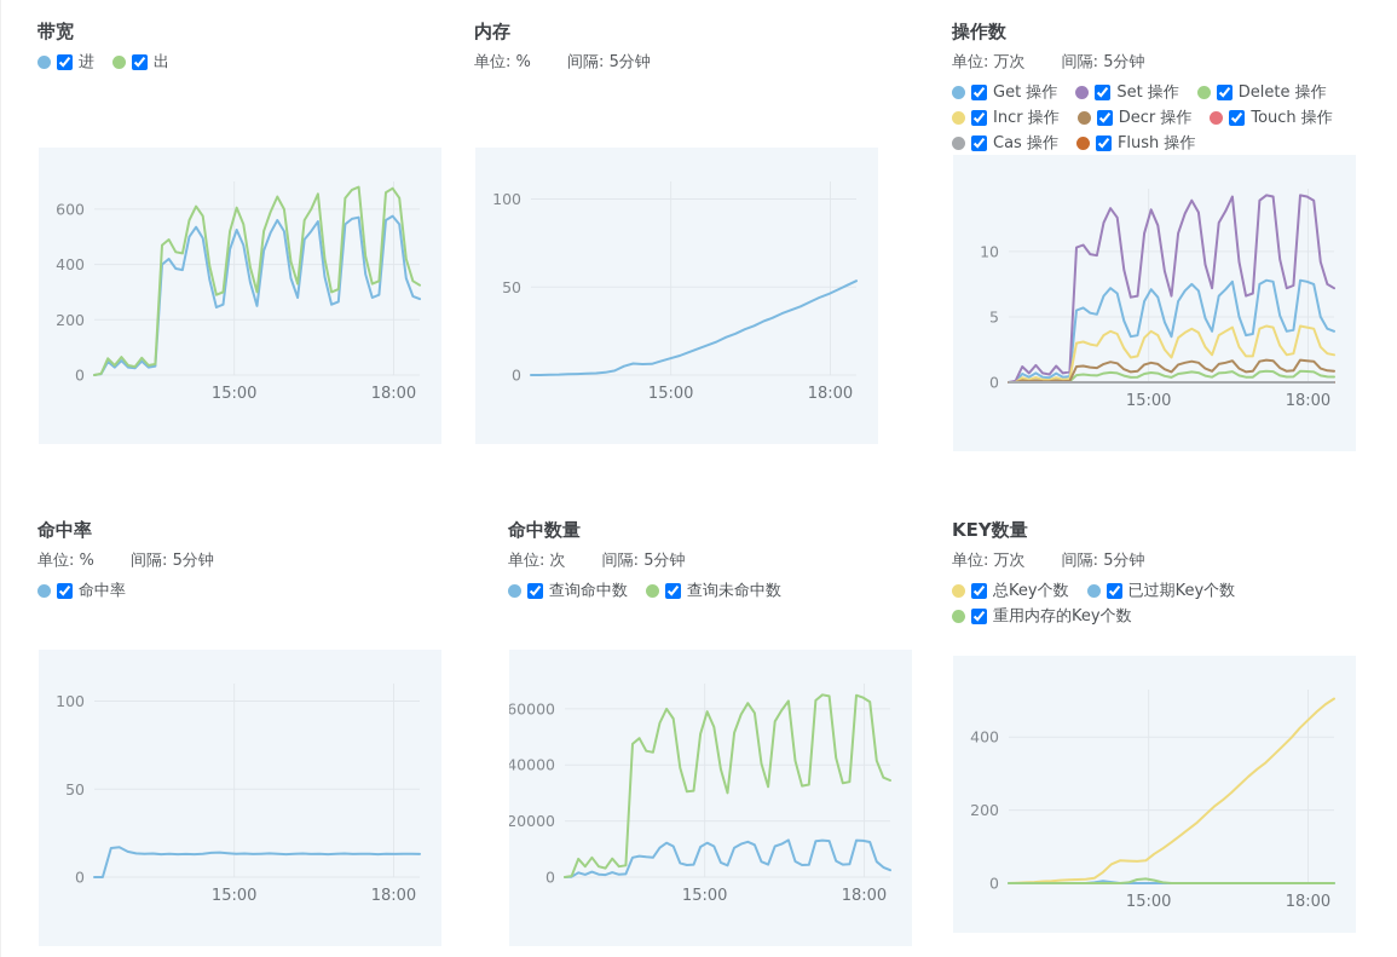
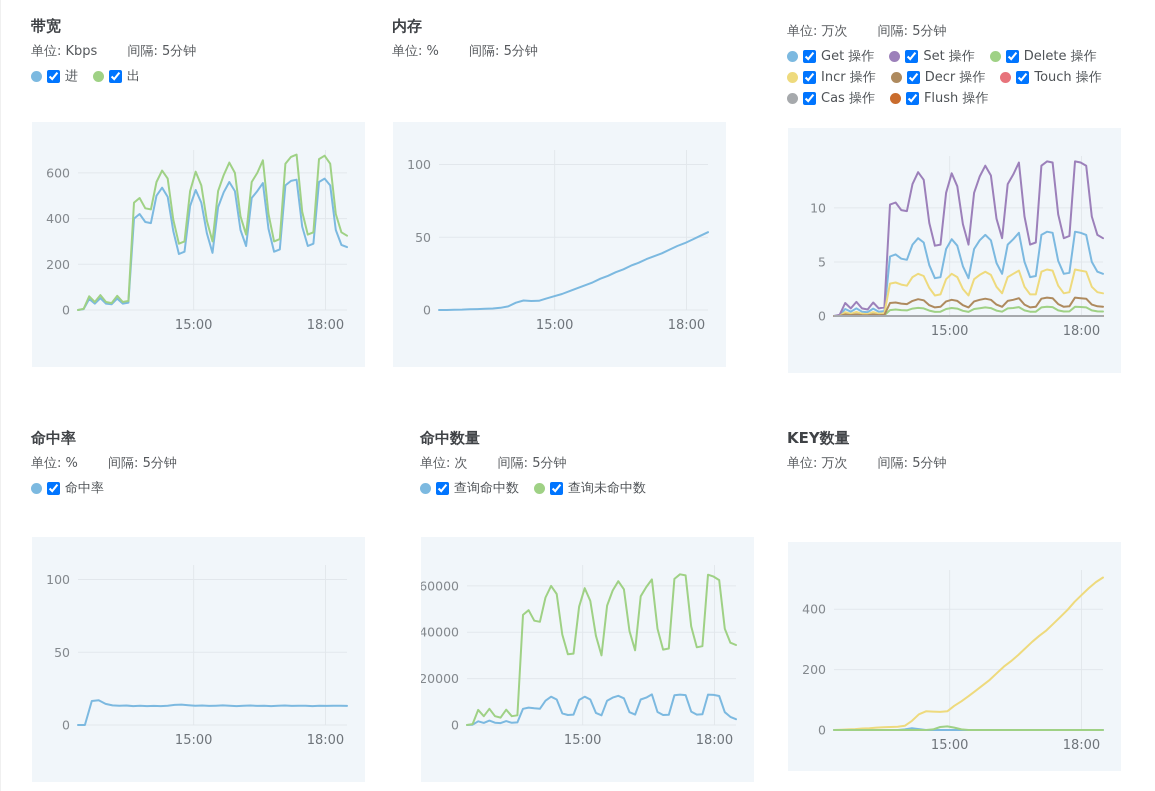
  带宽
+ 单位: Kbps 间隔: 5分钟
  进
  出
  15:00
  18:00
  0
  200
  400
  600
  内存
  单位: % 间隔: 5分钟
  15:00
  18:00
  0
  50
  100
- 操作数
  单位: 万次 间隔: 5分钟
  Get 操作
  Set 操作
  Delete 操作
  Incr 操作
  Decr 操作
  Touch 操作
  Cas 操作
  Flush 操作
  15:00
  18:00
  0
  5
  10
  命中率
  单位: % 间隔: 5分钟
  命中率
  15:00
  18:00
  0
  50
  100
  命中数量
  单位: 次 间隔: 5分钟
  查询命中数
  查询未命中数
  15:00
  18:00
  0
  20000
  40000
  60000
  KEY数量
  单位: 万次 间隔: 5分钟
- 总Key个数
- 已过期Key个数
- 重用内存的Key个数
  15:00
  18:00
  0
  200
  400
